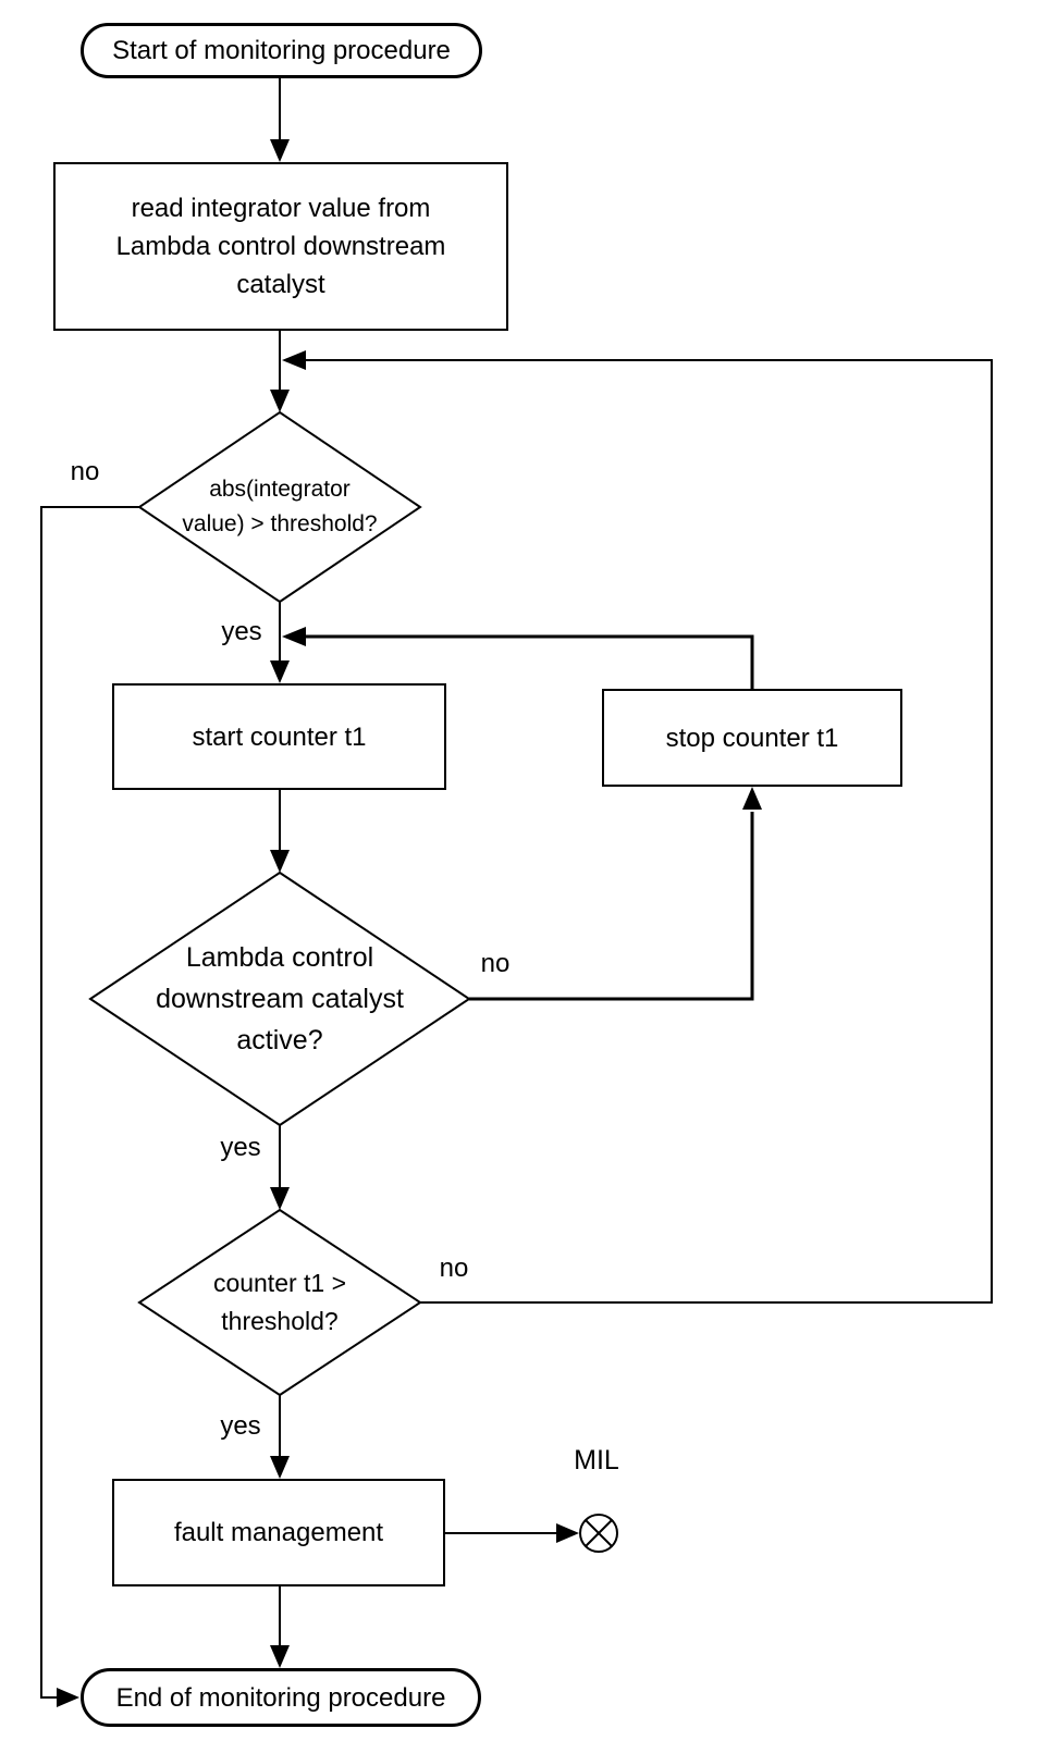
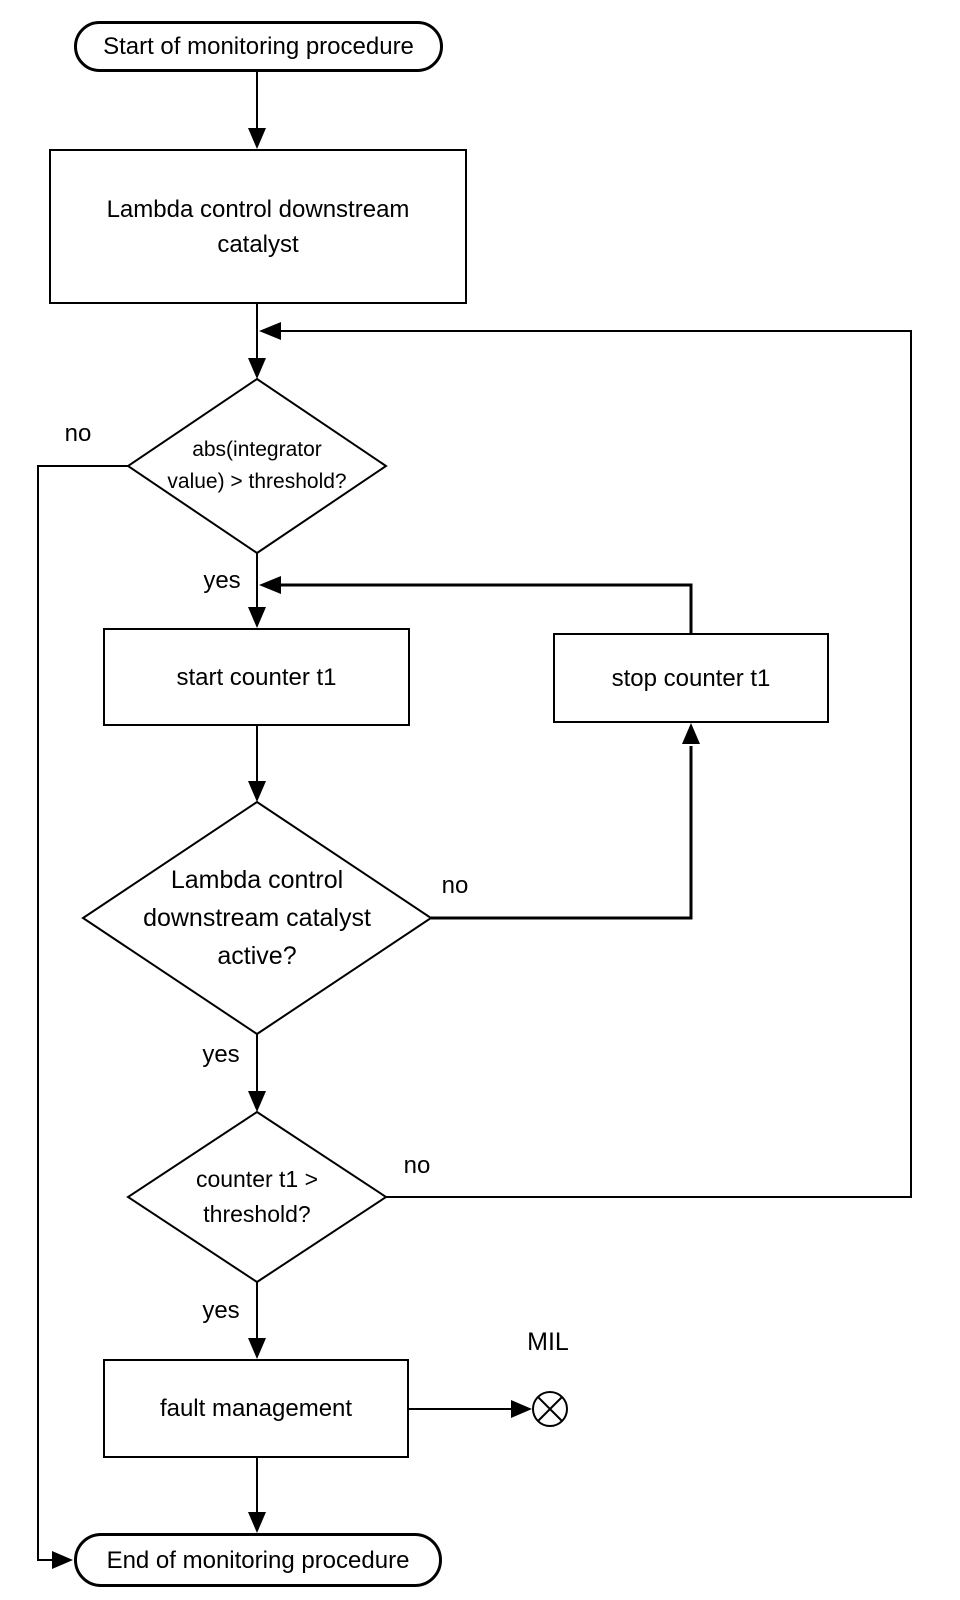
  Start of monitoring procedure
- read integrator value from
  Lambda control downstream
  catalyst
  abs(integrator
  value) > threshold?
  start counter t1
  stop counter t1
  Lambda control
  downstream catalyst
  active?
  counter t1 >
  threshold?
  fault management
  End of monitoring procedure
  no
  yes
  no
  yes
  no
  yes
  MIL
